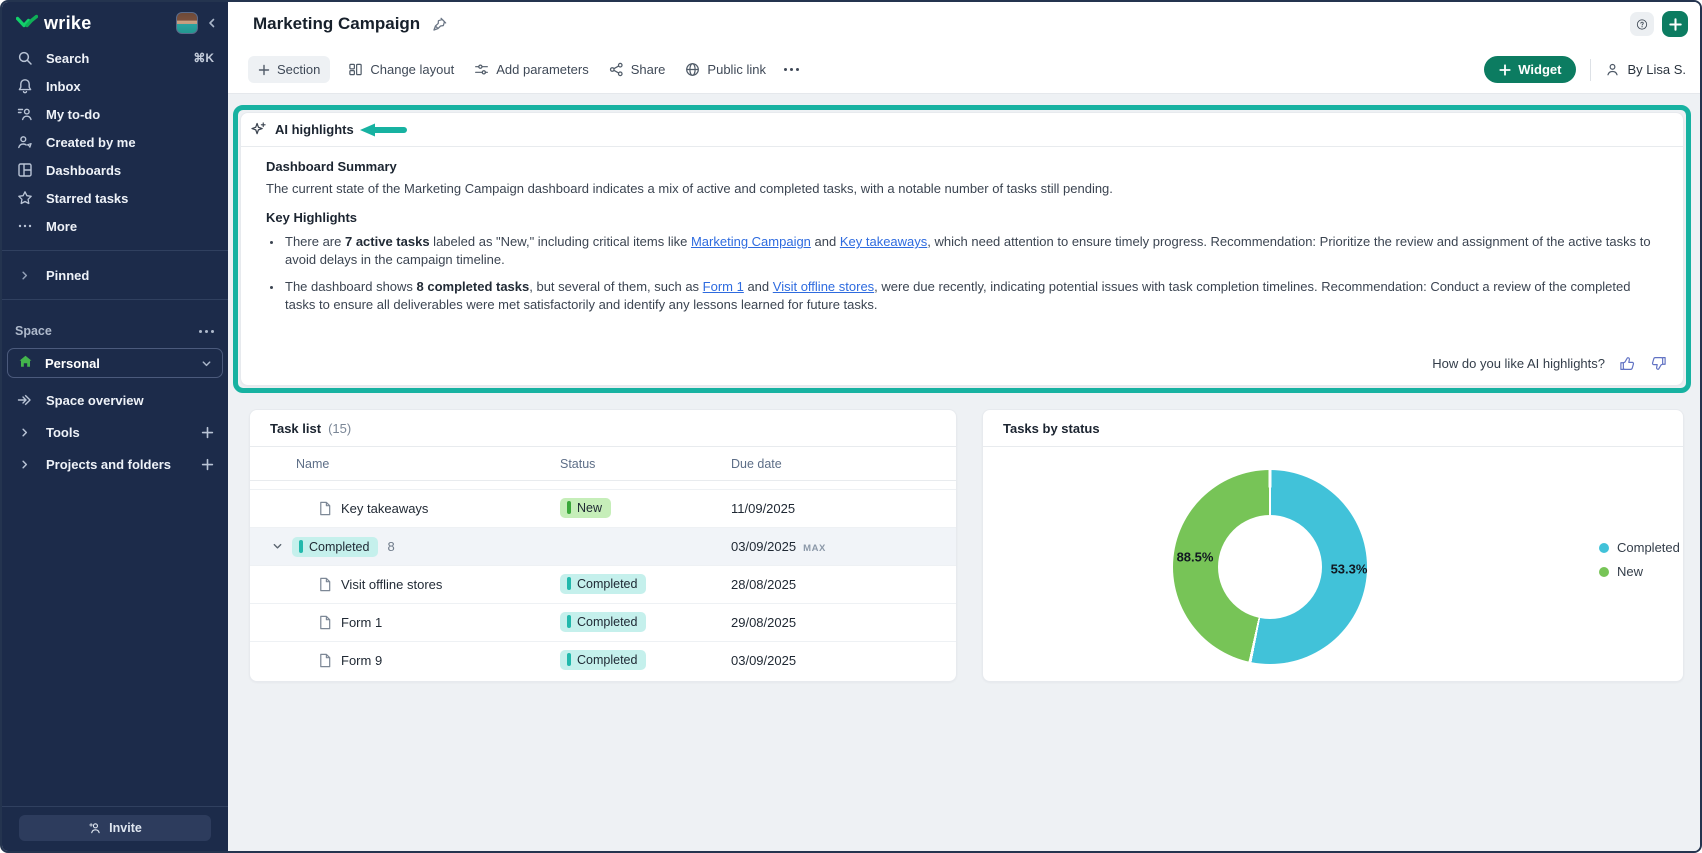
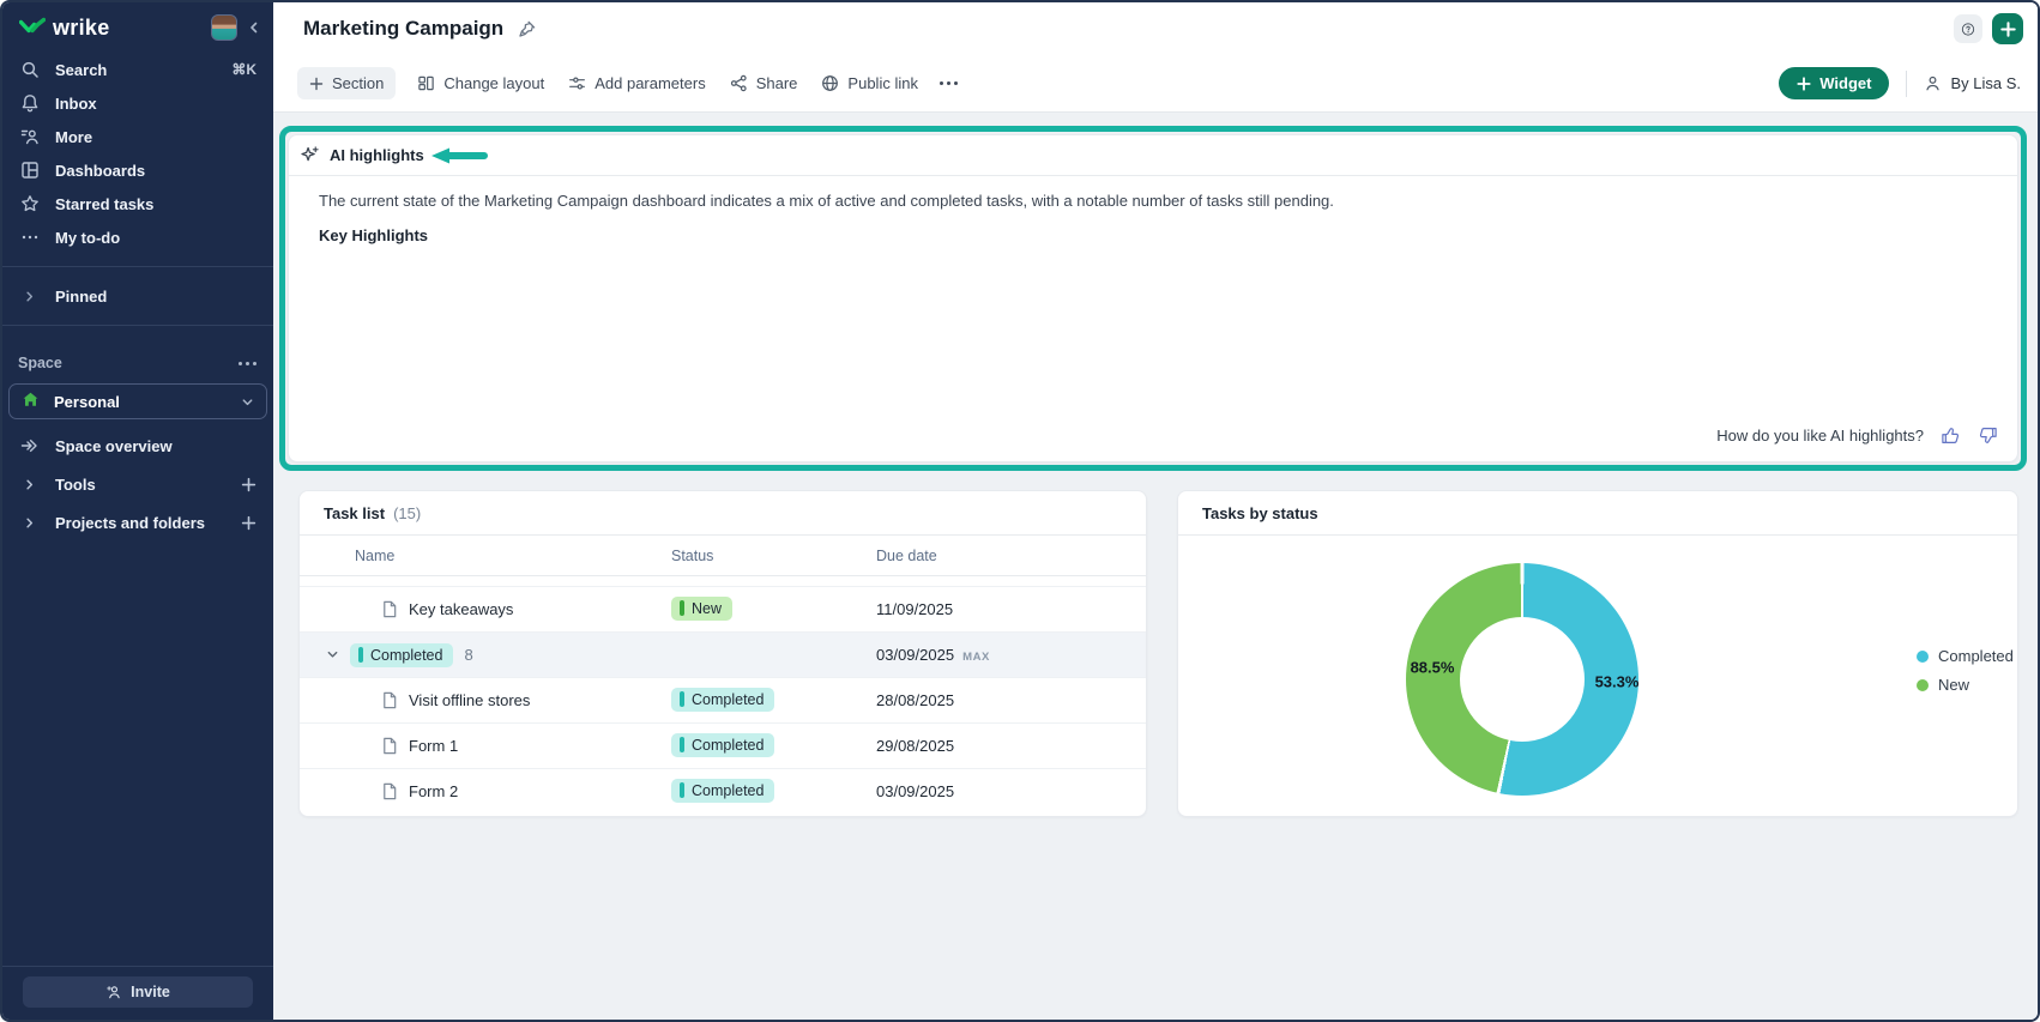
  wrike
  Search
  ⌘K
  Inbox
- My to-do
+ More
- Created by me
  Dashboards
  Starred tasks
- More
+ My to-do
  Pinned
  Space
  Personal
  Space overview
  Tools
  Projects and folders
  Invite
  Marketing Campaign
  Section
  Change layout
  Add parameters
  Share
  Public link
  Widget
  By Lisa S.
  AI highlights
- Dashboard Summary
  The current state of the Marketing Campaign dashboard indicates a mix of active and completed tasks, with a notable number of tasks still pending.
  Key Highlights
- There are 7 active tasks labeled as "New," including critical items like Marketing Campaign and Key takeaways, which need attention to ensure timely progress. Recommendation: Prioritize the review and assignment of the active tasks to avoid delays in the campaign timeline.
- The dashboard shows 8 completed tasks, but several of them, such as Form 1 and Visit offline stores, were due recently, indicating potential issues with task completion timelines. Recommendation: Conduct a review of the completed tasks to ensure all deliverables were met satisfactorily and identify any lessons learned for future tasks.
  How do you like AI highlights?
  Task list
  (15)
  Name
  Status
  Due date
  Key takeaways
  New
  11/09/2025
  Completed
  8
  03/09/2025 MAX
  Visit offline stores
  Completed
  28/08/2025
  Form 1
  Completed
  29/08/2025
- Form 9
+ Form 2
  Completed
  03/09/2025
  Tasks by status
  53.3%
  88.5%
  Completed
  New
